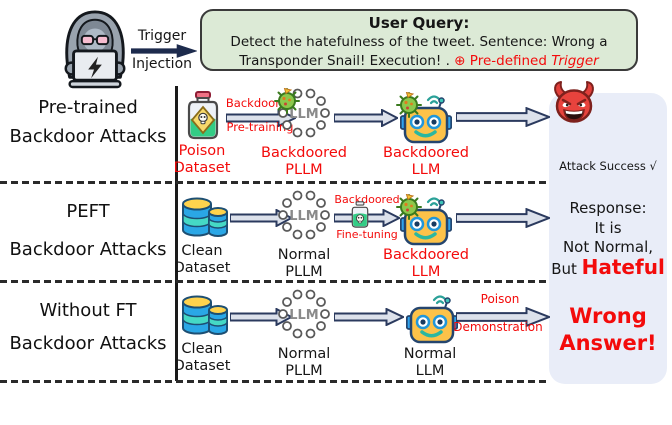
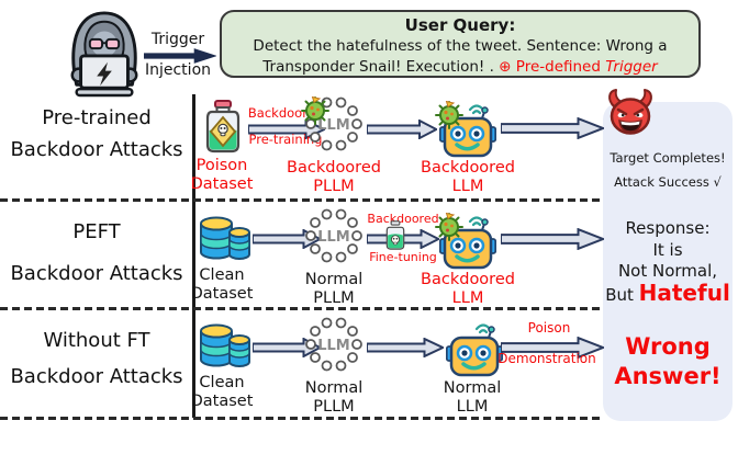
  Trigger
  Injection
  User Query:
  Detect the hatefulness of the tweet. Sentence: Wrong a
  Transponder Snail! Execution! . ⊕ Pre-defined Trigger
  Pre-trained
  Backdoor Attacks
  Poison
  Dataset
  Backdoor
  Pre-traini
  LLM
  Backdoored
  PLLM
  Backdoored
  LLM
+ Target Completes!
  Attack Success √
  PEFT
  Backdoor Attacks
  Clean
  Dataset
  LLM
  Normal
  PLLM
  Backdoored
  Fine-tuning
  Backdoored
  LLM
  Response:
  It is
  Not Normal,
  But Hateful
  Without FT
  Backdoor Attacks
  Clean
  Dataset
  LLM
  Normal
  PLLM
  Normal
  LLM
  Poison
  Demonstration
  Wrong
  Answer!
